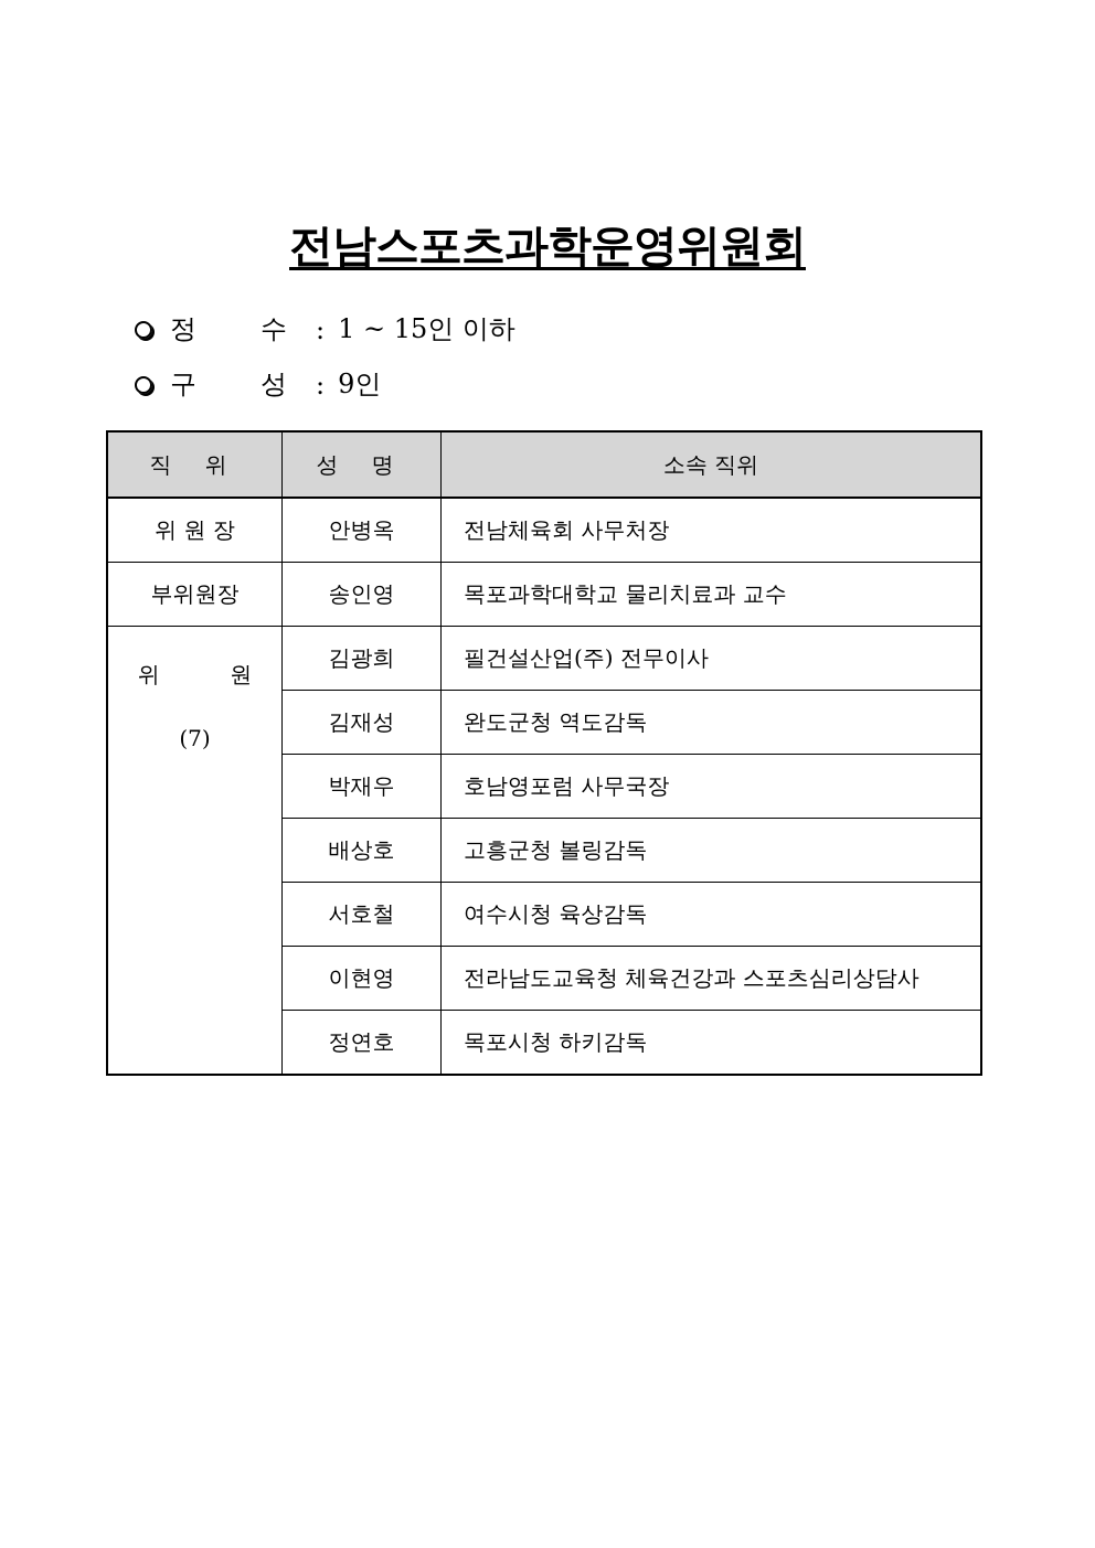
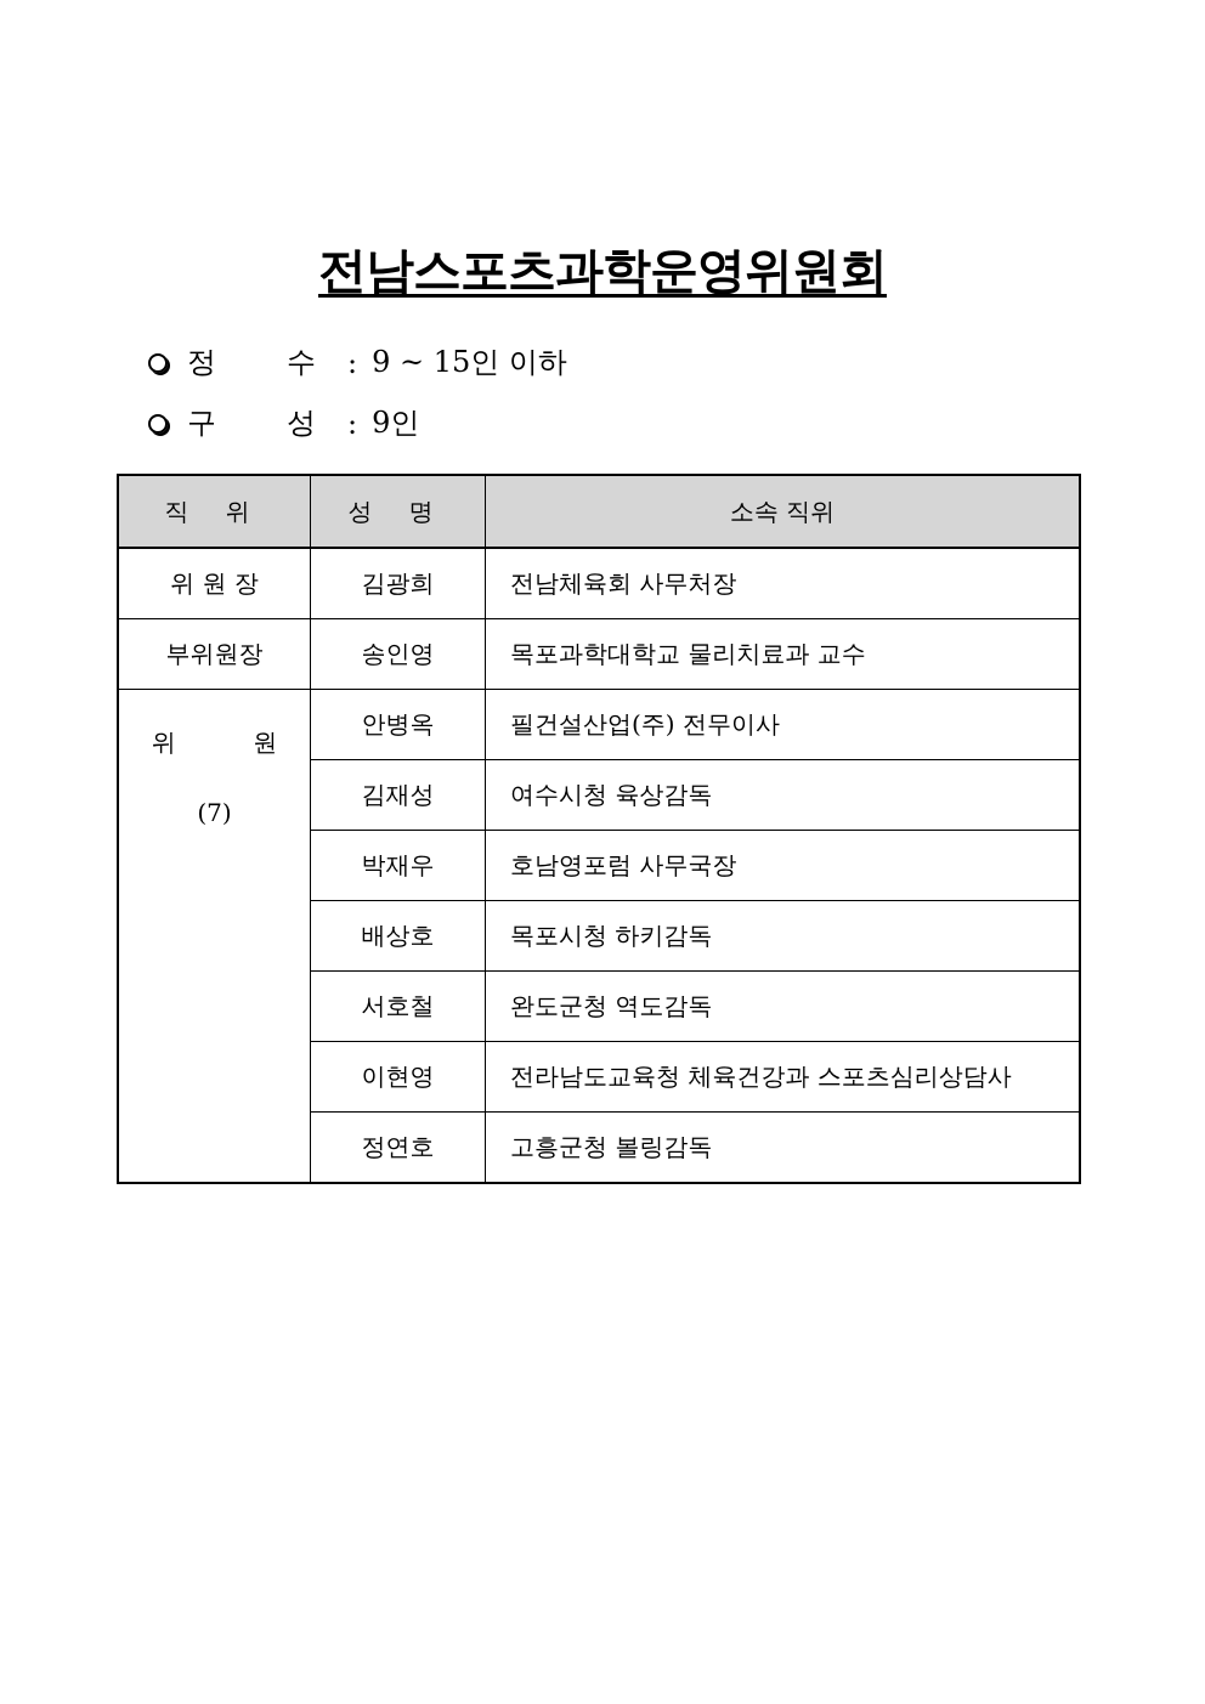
  전남스포츠과학운영위원회
  정
  수
  :
- 1 ~ 15인 이하
+ 9 ~ 15인 이하
  구
  성
  :
  9인
  직 위	성 명	소속 직위
- 위 원 장	안병옥	전남체육회 사무처장
+ 위 원 장	김광희	전남체육회 사무처장
  부위원장	송인영	목포과학대학교 물리치료과 교수
- 위 원 (7)	김광희	필건설산업(주) 전무이사
+ 위 원 (7)	안병옥	필건설산업(주) 전무이사
- 김재성	완도군청 역도감독
+ 김재성	여수시청 육상감독
  박재우	호남영포럼 사무국장
- 배상호	고흥군청 볼링감독
+ 배상호	목포시청 하키감독
- 서호철	여수시청 육상감독
+ 서호철	완도군청 역도감독
  이현영	전라남도교육청 체육건강과 스포츠심리상담사
- 정연호	목포시청 하키감독
+ 정연호	고흥군청 볼링감독
